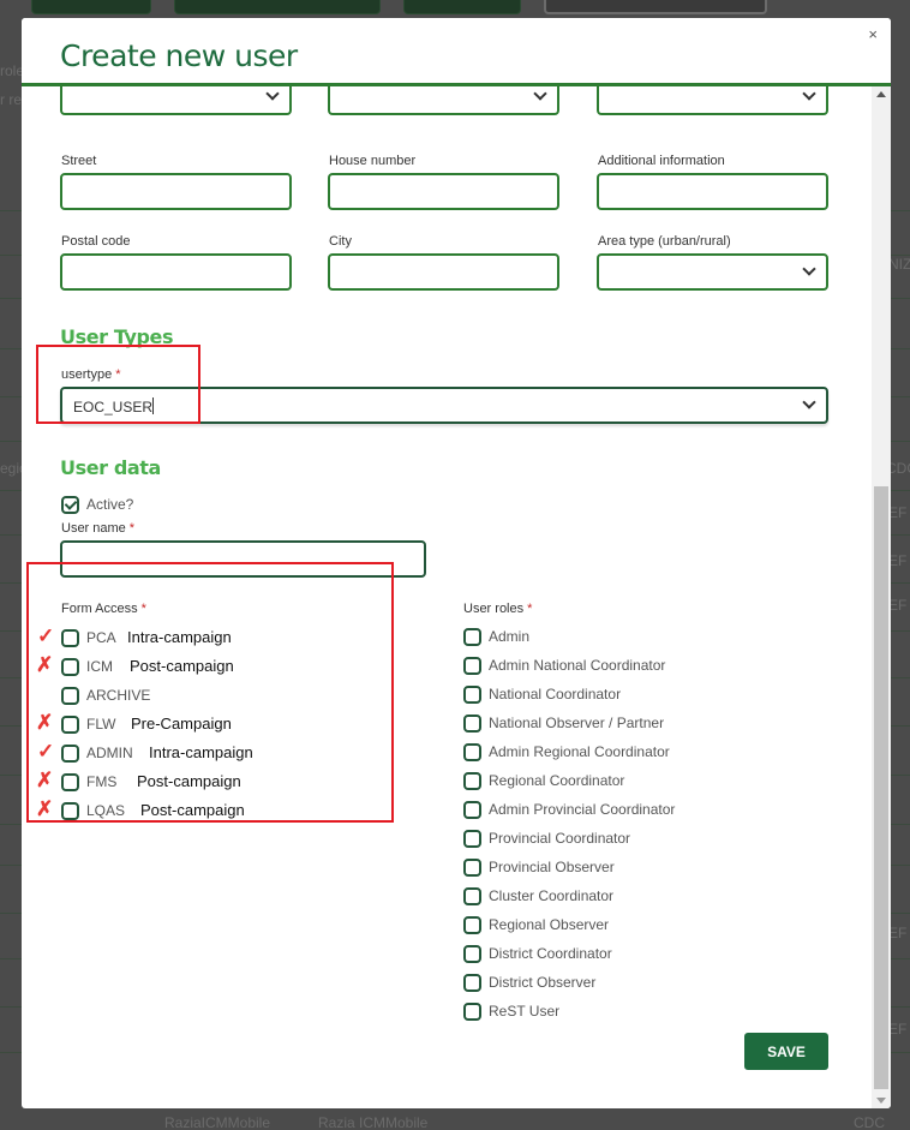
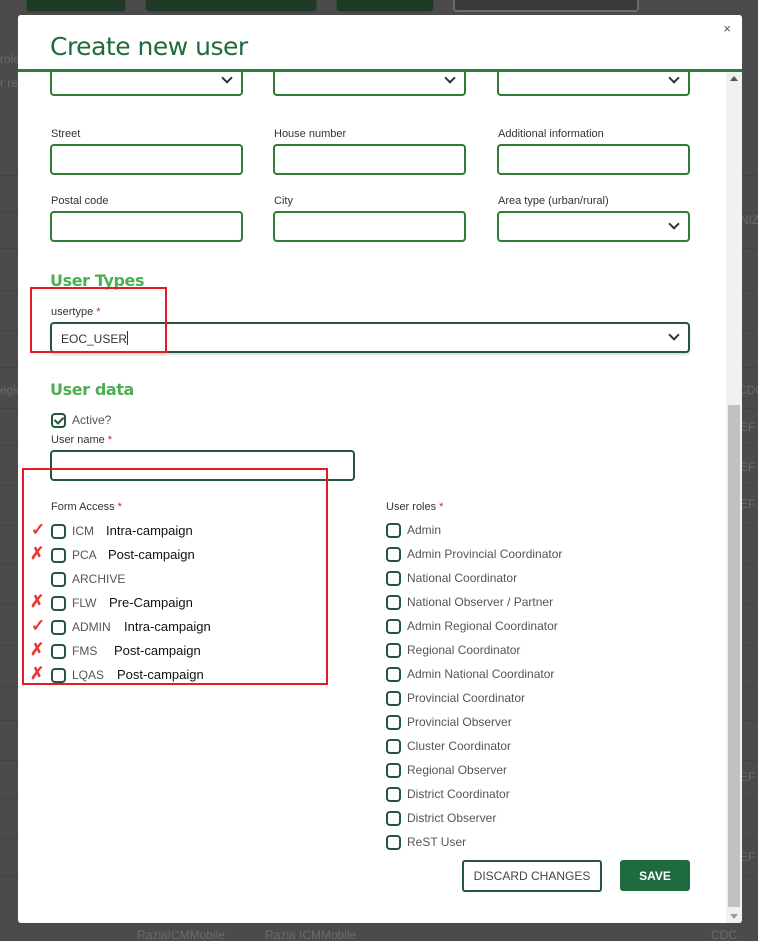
  role
  r re
  egi
  NIZ
  EF
  EF
  EF
  EF
  EF
  RaziaICMMobile
  Razia ICMMobile
  CDC
  Create new user
  ×
  Street
  House number
  Additional information
  Postal code
  City
  Area type (urban/rural)
  User Types
  usertype *
  EOC_USER
  User data
  Active?
  User name *
  Form Access *
  ✓
- PCA
+ ICM
  Intra-campaign
  ✗
- ICM
+ PCA
  Post-campaign
  ARCHIVE
  ✗
  FLW
  Pre-Campaign
  ✓
  ADMIN
  Intra-campaign
  ✗
  FMS
  Post-campaign
  ✗
  LQAS
  Post-campaign
  User roles *
  Admin
- Admin National Coordinator
+ Admin Provincial Coordinator
  National Coordinator
  National Observer / Partner
  Admin Regional Coordinator
  Regional Coordinator
- Admin Provincial Coordinator
+ Admin National Coordinator
  Provincial Coordinator
  Provincial Observer
  Cluster Coordinator
  Regional Observer
  District Coordinator
  District Observer
  ReST User
+ DISCARD CHANGES
  SAVE
